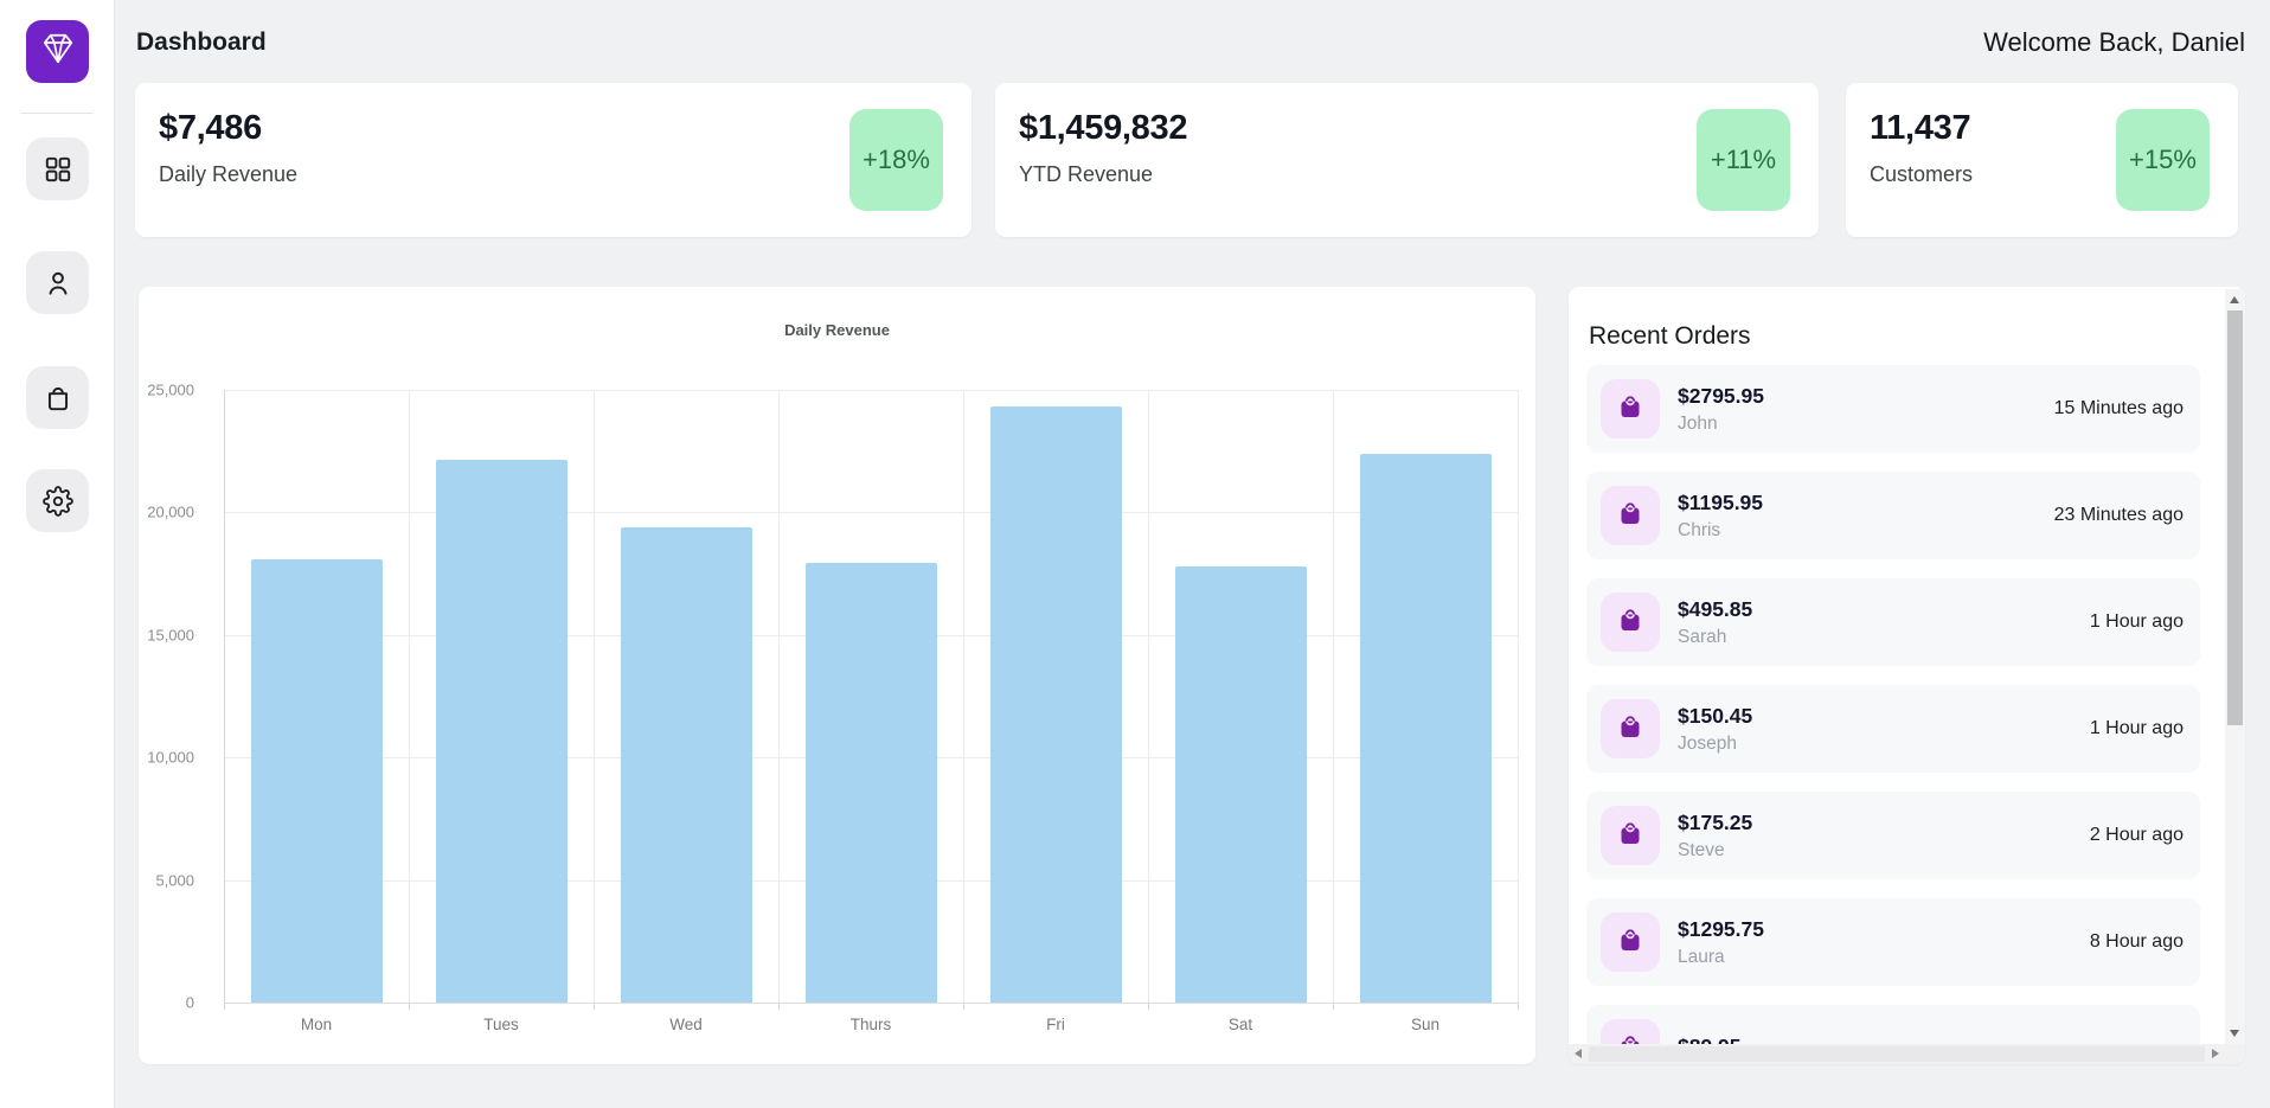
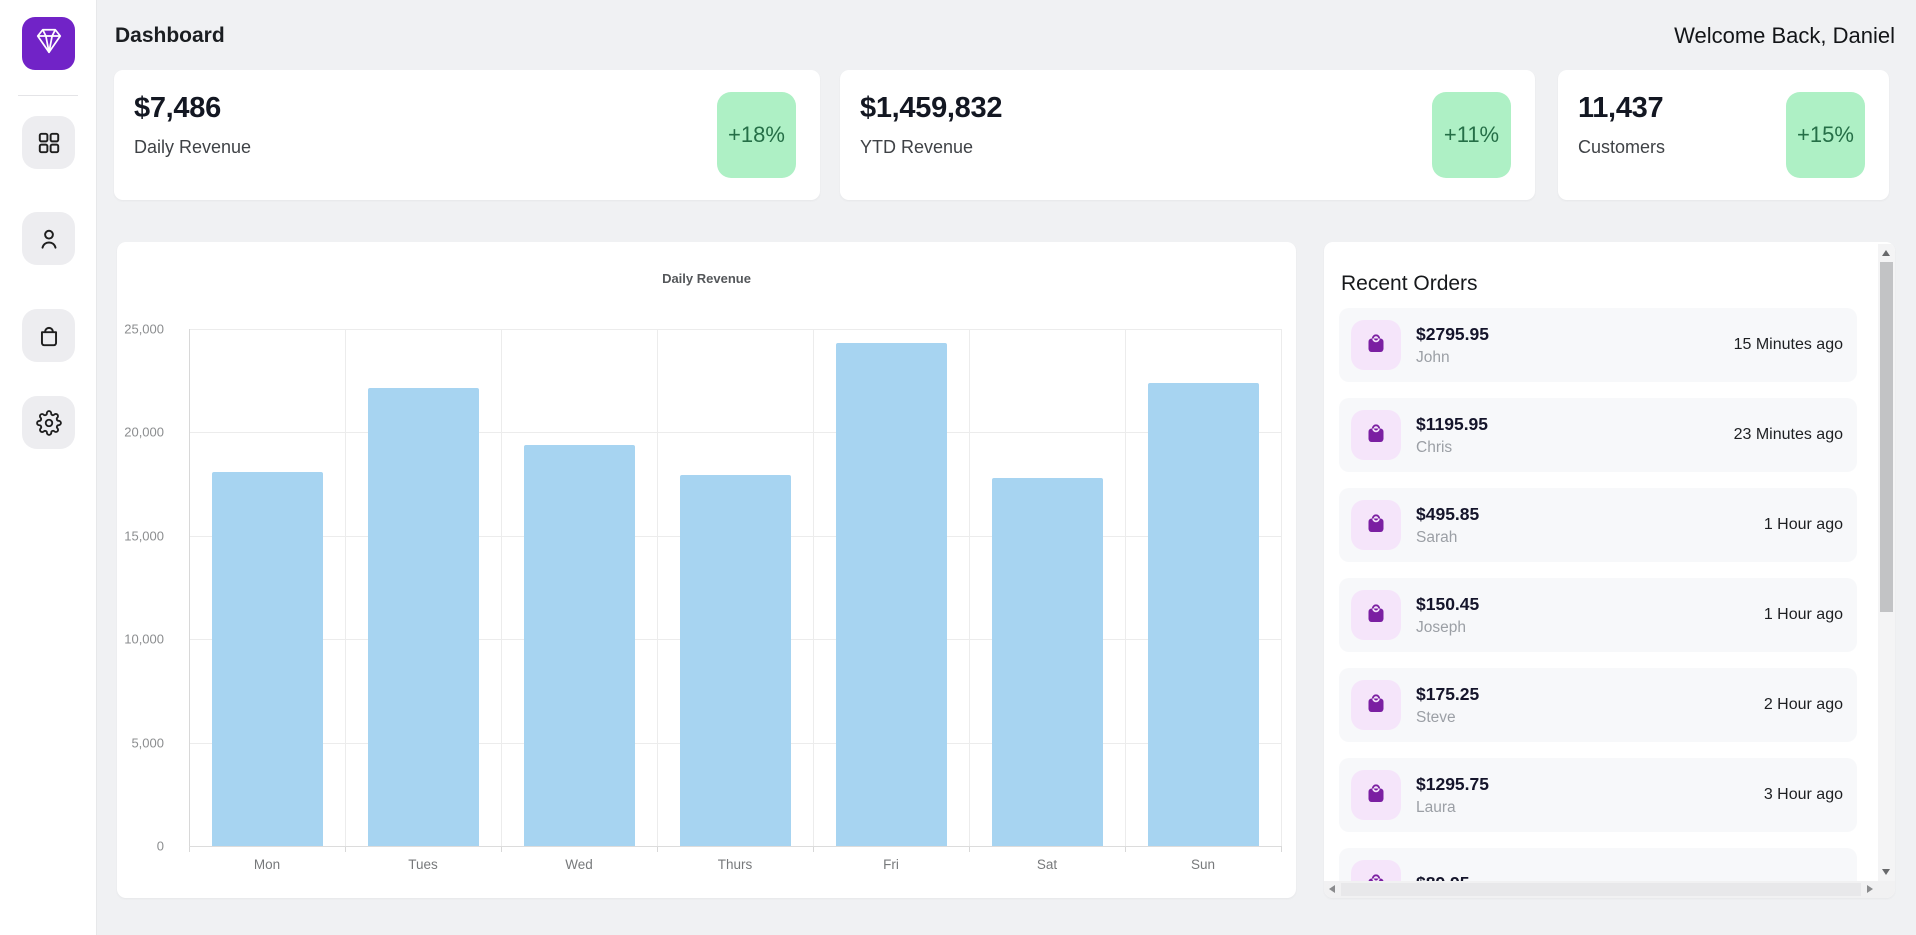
  Dashboard
  Welcome Back, Daniel
  $7,486
  Daily Revenue
  +18%
  $1,459,832
  YTD Revenue
  +11%
  11,437
  Customers
  +15%
  Daily Revenue
  25,000
  20,000
  15,000
  10,000
  5,000
  0
  Mon
  Tues
  Wed
  Thurs
  Fri
  Sat
  Sun
  Recent Orders
  $2795.95
  John
  15 Minutes ago
  $1195.95
  Chris
  23 Minutes ago
  $495.85
  Sarah
  1 Hour ago
  $150.45
  Joseph
  1 Hour ago
  $175.25
  Steve
  2 Hour ago
  $1295.75
  Laura
- 8 Hour ago
+ 3 Hour ago
